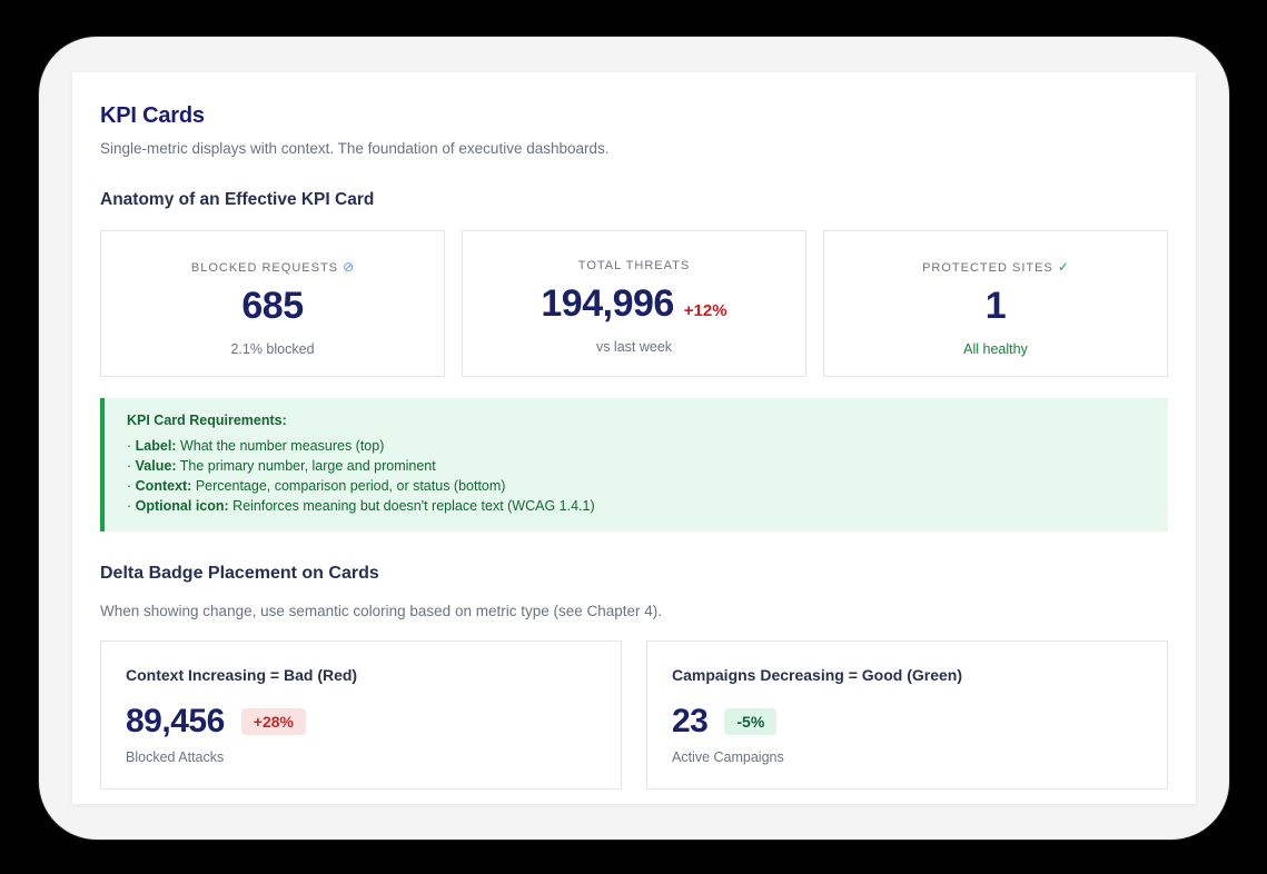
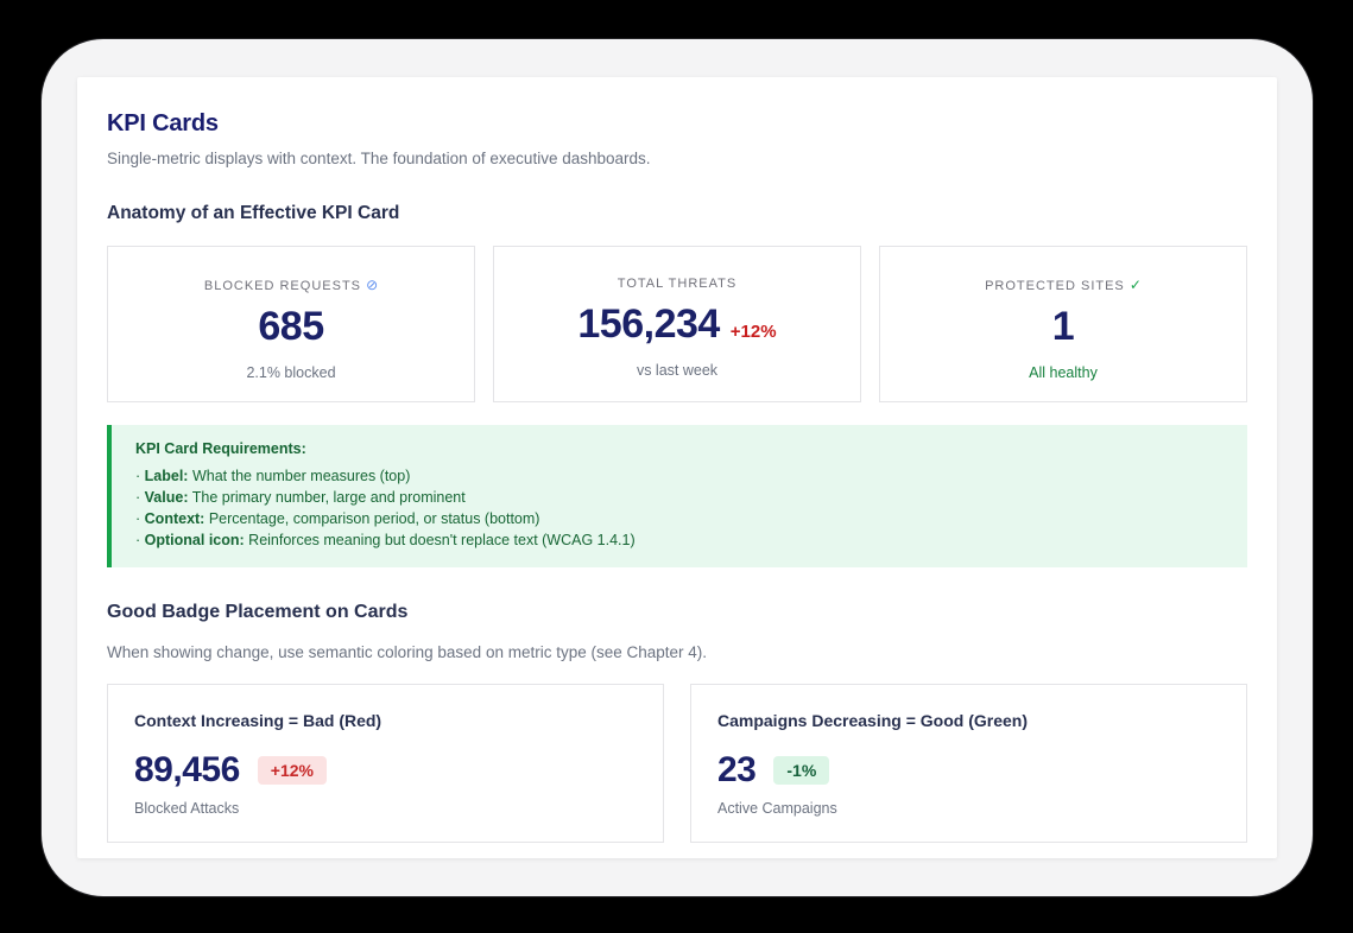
  KPI Cards
  Single-metric displays with context. The foundation of executive dashboards.
  Anatomy of an Effective KPI Card
  BLOCKED REQUESTS ⊘
  685
  2.1% blocked
  TOTAL THREATS
- 194,996 +12%
+ 156,234 +12%
  vs last week
  PROTECTED SITES ✓
  1
  All healthy
  KPI Card Requirements:
  · Label: What the number measures (top)
  · Value: The primary number, large and prominent
  · Context: Percentage, comparison period, or status (bottom)
  · Optional icon: Reinforces meaning but doesn't replace text (WCAG 1.4.1)
- Delta Badge Placement on Cards
+ Good Badge Placement on Cards
  When showing change, use semantic coloring based on metric type (see Chapter 4).
  Context Increasing = Bad (Red)
  89,456
- +28%
+ +12%
  Blocked Attacks
  Campaigns Decreasing = Good (Green)
  23
- -5%
+ -1%
  Active Campaigns
